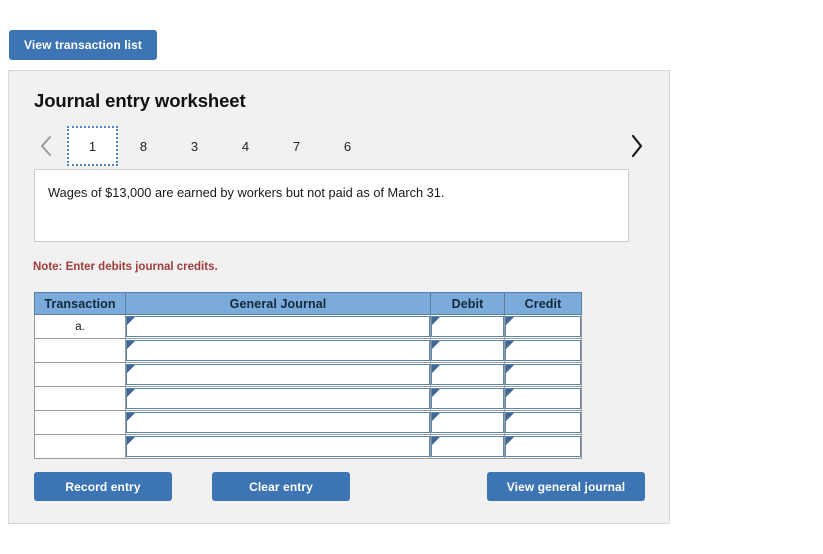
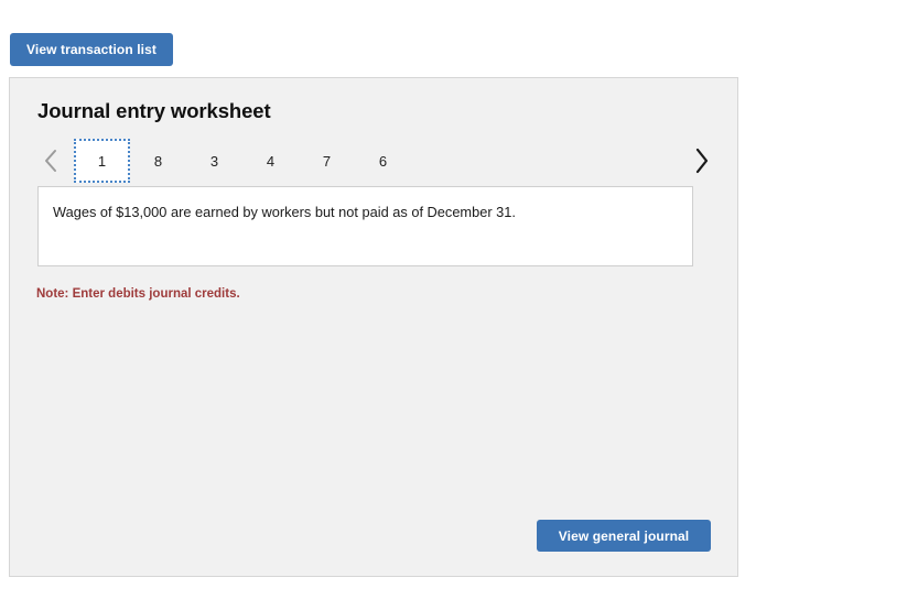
  View transaction list
  Journal entry worksheet
  1
  8
  3
  4
  7
  6
- Wages of $13,000 are earned by workers but not paid as of March 31.
+ Wages of $13,000 are earned by workers but not paid as of December 31.
  Note: Enter debits journal credits.
- Transaction	General Journal	Debit	Credit
- a.
- Record entry
- Clear entry
  View general journal
